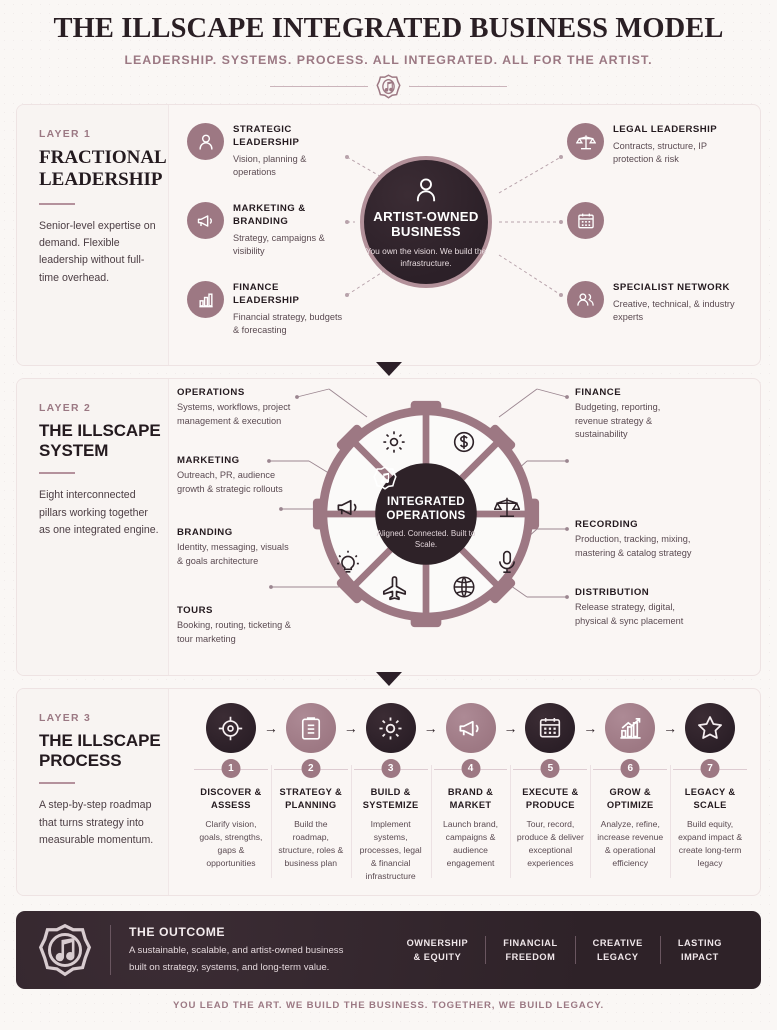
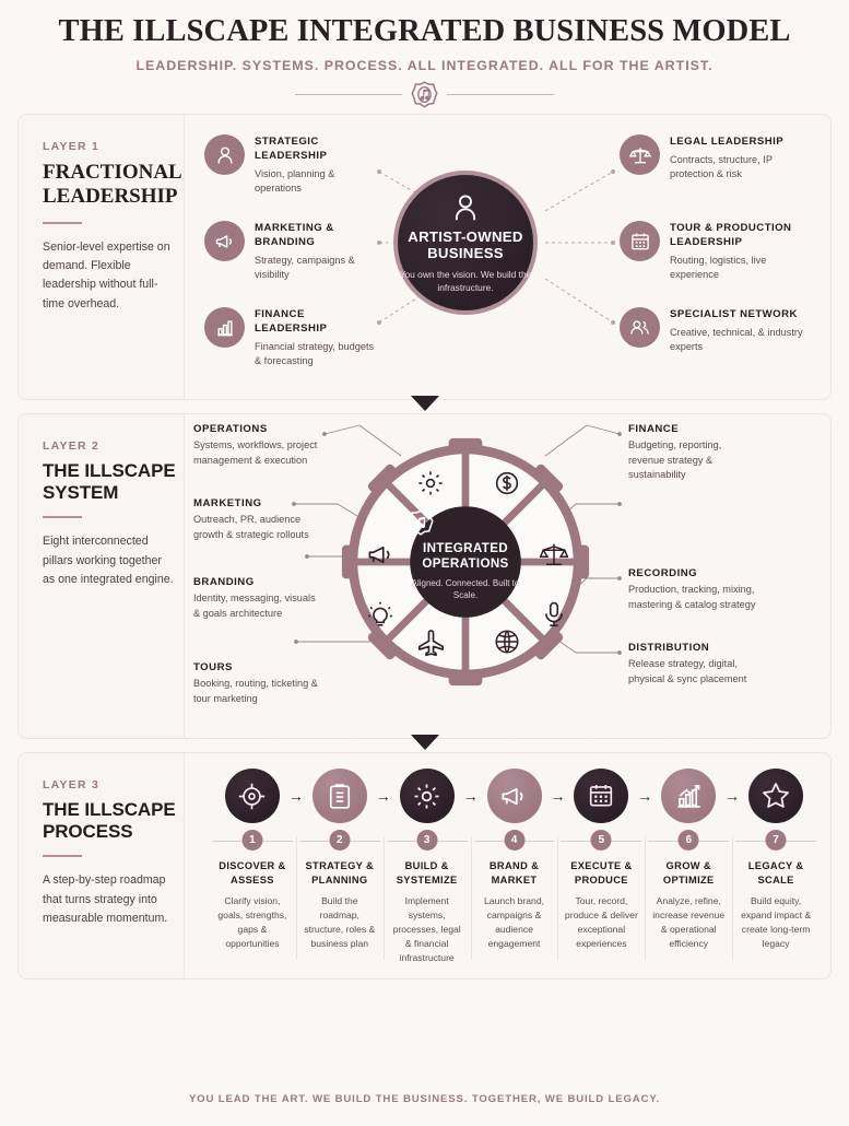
  THE ILLSCAPE INTEGRATED BUSINESS MODEL
  LEADERSHIP. SYSTEMS. PROCESS. ALL INTEGRATED. ALL FOR THE ARTIST.
  LAYER 1
  FRACTIONAL LEADERSHIP
  Senior-level expertise on demand. Flexible leadership without full-time overhead.
  STRATEGIC LEADERSHIP
  Vision, planning & operations
  MARKETING & BRANDING
  Strategy, campaigns & visibility
  FINANCE LEADERSHIP
  Financial strategy, budgets & forecasting
  ARTIST-OWNED BUSINESS
  You own the vision. We build the infrastructure.
  LEGAL LEADERSHIP
  Contracts, structure, IP protection & risk
+ TOUR & PRODUCTION LEADERSHIP
+ Routing, logistics, live experience
  SPECIALIST NETWORK
  Creative, technical, & industry experts
  LAYER 2
  THE ILLSCAPE SYSTEM
  Eight interconnected pillars working together as one integrated engine.
  OPERATIONS
  Systems, workflows, project management & execution
  MARKETING
  Outreach, PR, audience growth & strategic rollouts
  BRANDING
  Identity, messaging, visuals & goals architecture
  TOURS
  Booking, routing, ticketing & tour marketing
  FINANCE
  Budgeting, reporting, revenue strategy & sustainability
  RECORDING
  Production, tracking, mixing, mastering & catalog strategy
  DISTRIBUTION
  Release strategy, digital, physical & sync placement
  INTEGRATED OPERATIONS
  Aligned. Connected. Built to Scale.
  LAYER 3
  THE ILLSCAPE PROCESS
  A step-by-step roadmap that turns strategy into measurable momentum.
  1
  DISCOVER & ASSESS
  Clarify vision, goals, strengths, gaps & opportunities
  →
  2
  STRATEGY & PLANNING
  Build the roadmap, structure, roles & business plan
  →
  3
  BUILD & SYSTEMIZE
  Implement systems, processes, legal & financial infrastructure
  →
  4
  BRAND & MARKET
  Launch brand, campaigns & audience engagement
  →
  5
  EXECUTE & PRODUCE
  Tour, record, produce & deliver exceptional experiences
  →
  6
  GROW & OPTIMIZE
  Analyze, refine, increase revenue & operational efficiency
  →
  7
  LEGACY & SCALE
  Build equity, expand impact & create long-term legacy
- THE OUTCOME
- A sustainable, scalable, and artist-owned business
- built on strategy, systems, and long-term value.
- OWNERSHIP
- & EQUITY
- FINANCIAL
- FREEDOM
- CREATIVE
- LEGACY
- LASTING
- IMPACT
  YOU LEAD THE ART. WE BUILD THE BUSINESS. TOGETHER, WE BUILD LEGACY.
